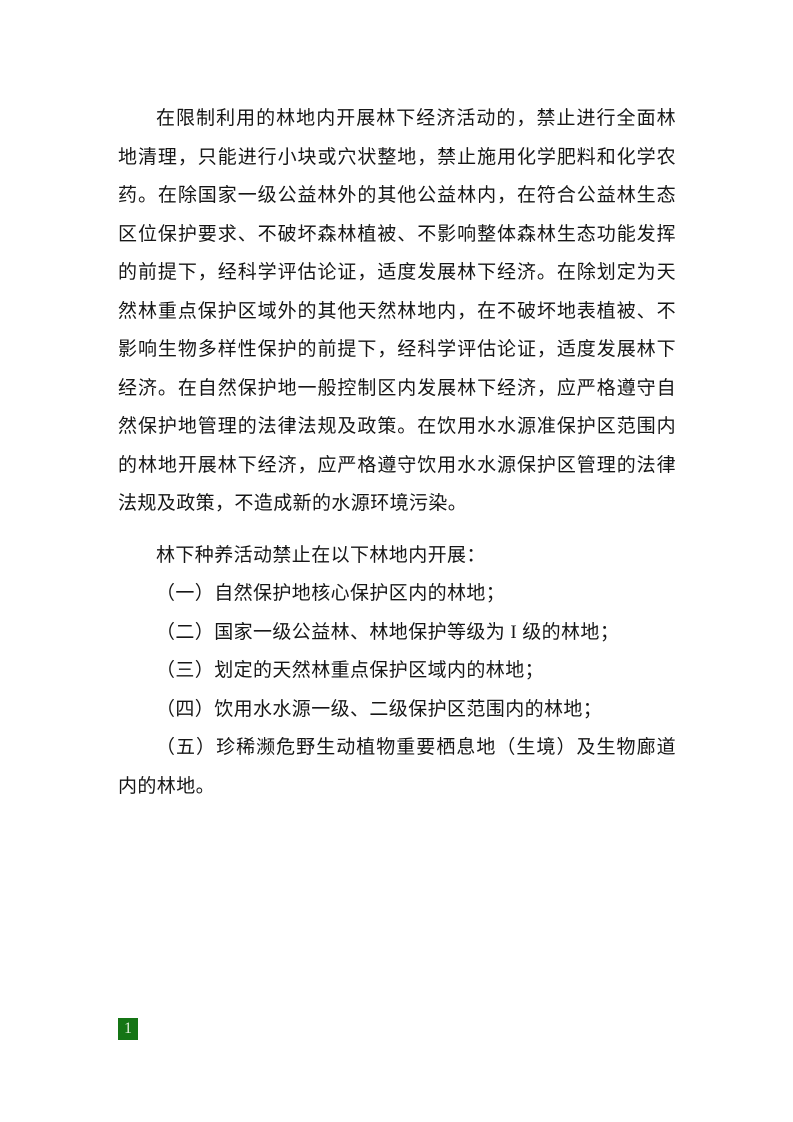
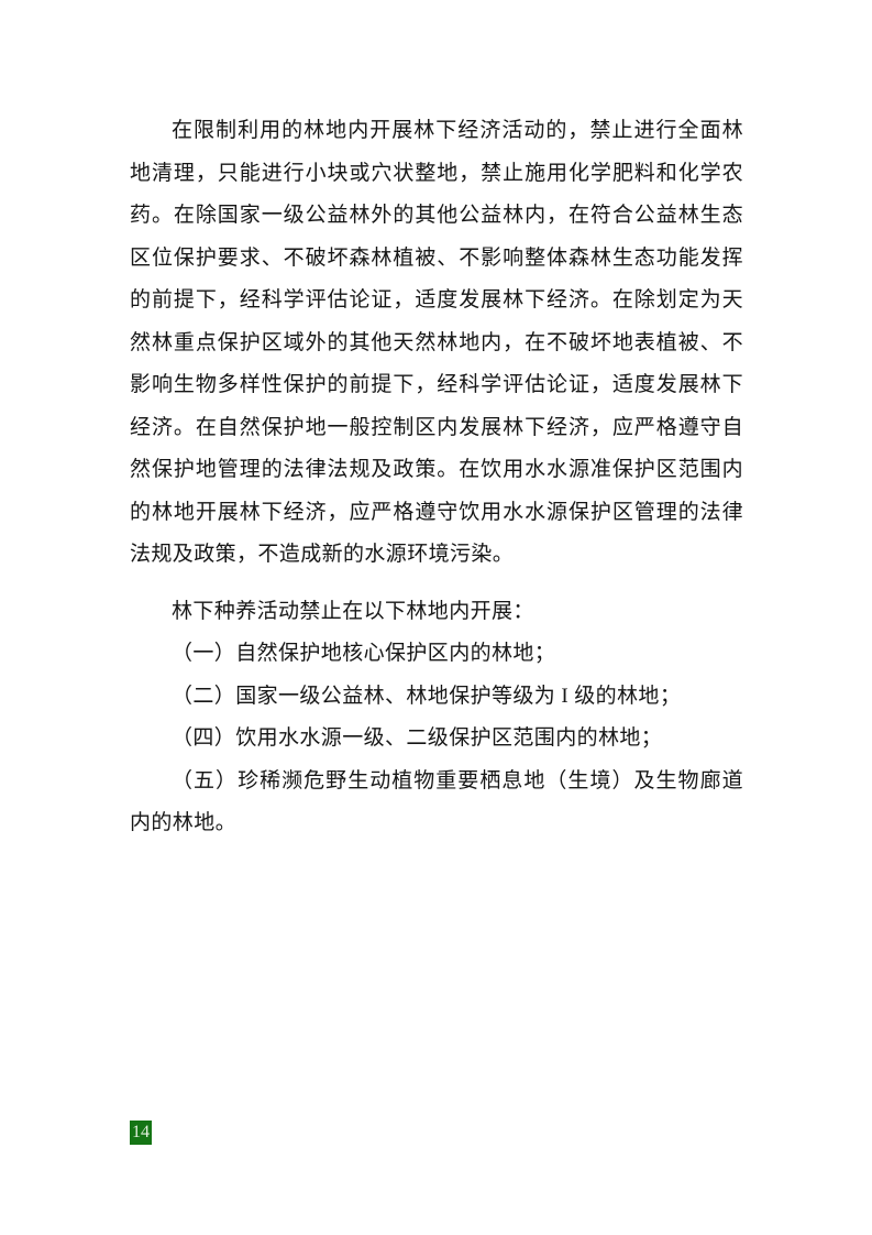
  在限制利用的林地内开展林下经济活动的，禁止进行全面林地清理，只能进行小块或穴状整地，禁止施用化学肥料和化学农药。在除国家一级公益林外的其他公益林内，在符合公益林生态区位保护要求、不破坏森林植被、不影响整体森林生态功能发挥的前提下，经科学评估论证，适度发展林下经济。在除划定为天然林重点保护区域外的其他天然林地内，在不破坏地表植被、不影响生物多样性保护的前提下，经科学评估论证，适度发展林下经济。在自然保护地一般控制区内发展林下经济，应严格遵守自然保护地管理的法律法规及政策。在饮用水水源准保护区范围内的林地开展林下经济，应严格遵守饮用水水源保护区管理的法律法规及政策，不造成新的水源环境污染。
  林下种养活动禁止在以下林地内开展：
  （一）自然保护地核心保护区内的林地；
  （二）国家一级公益林、林地保护等级为 I 级的林地；
- （三）划定的天然林重点保护区域内的林地；
  （四）饮用水水源一级、二级保护区范围内的林地；
  （五）珍稀濒危野生动植物重要栖息地（生境）及生物廊道内的林地。
- 1
+ 14
